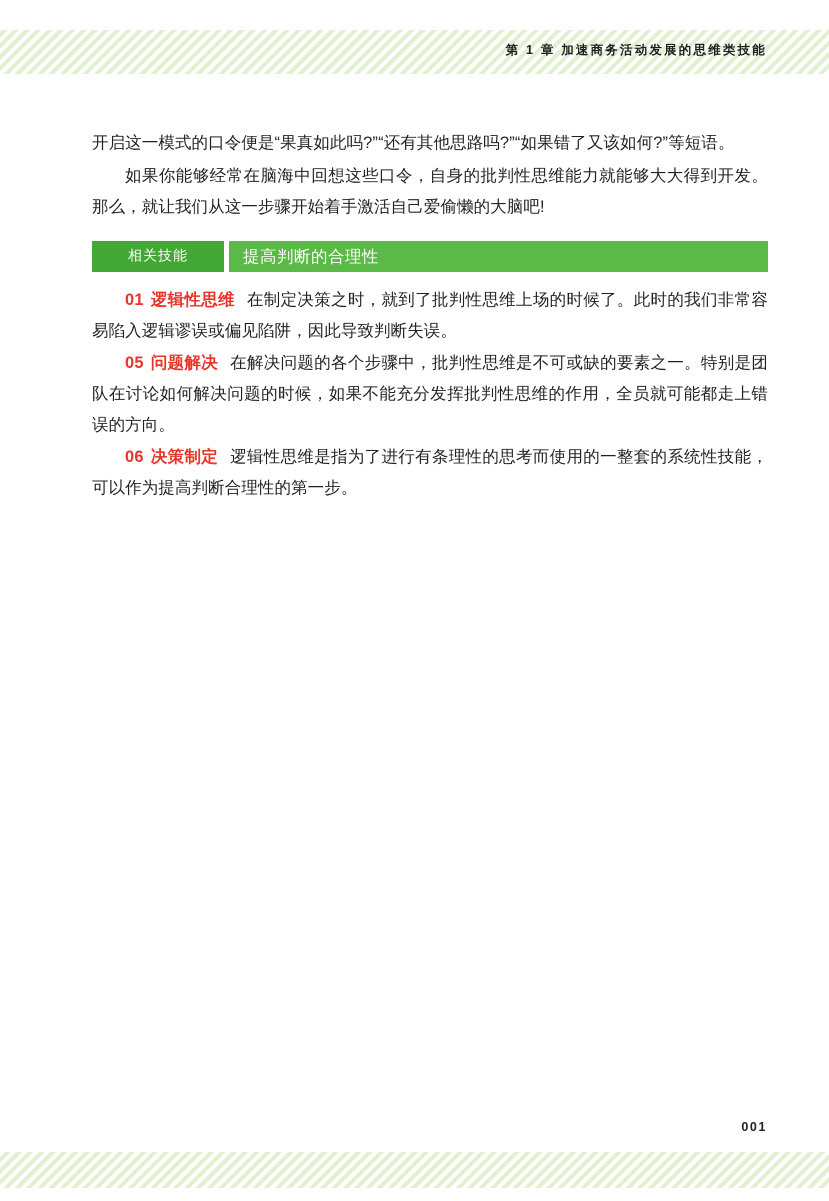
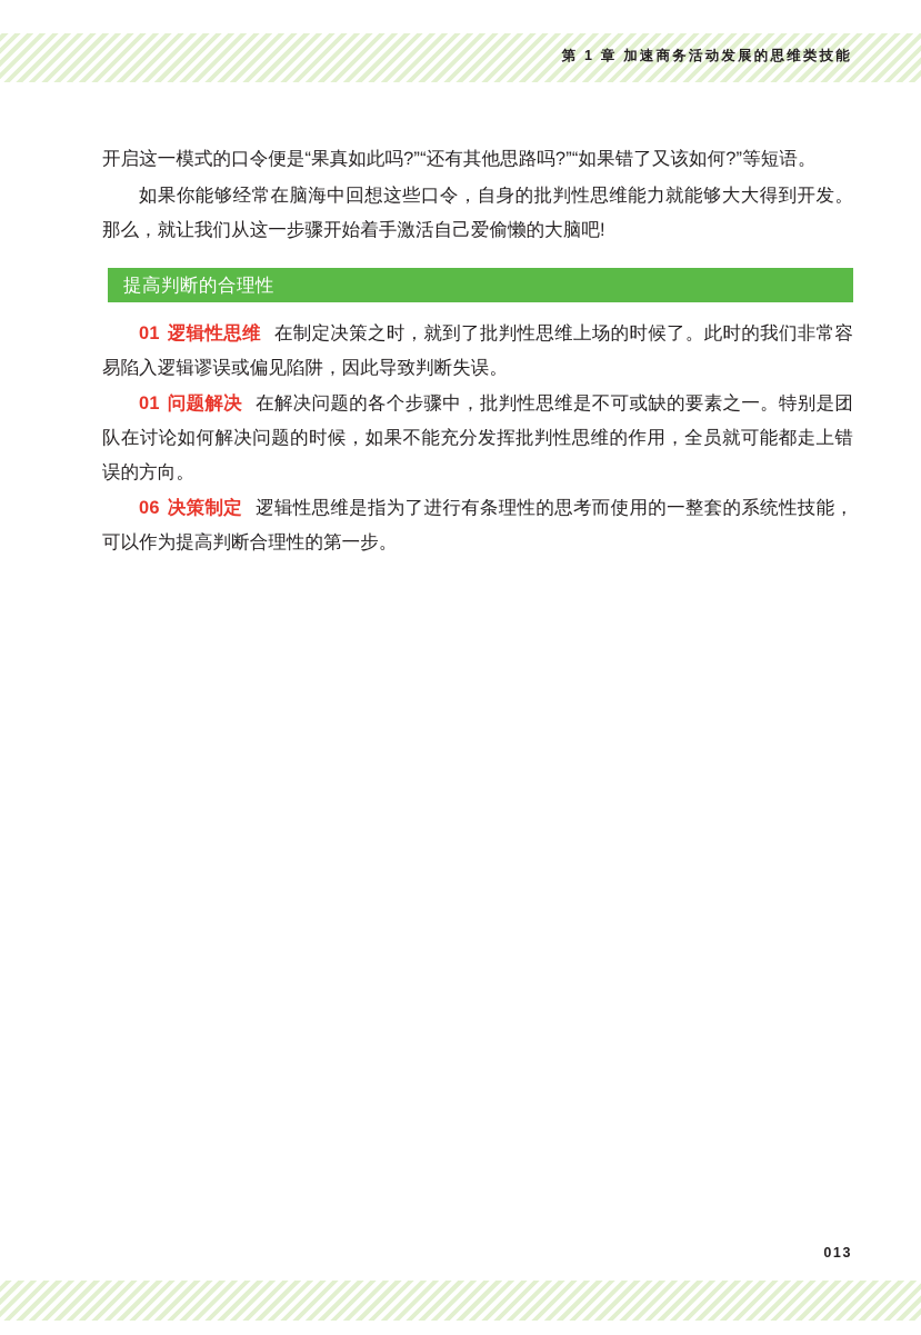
  第 1 章 加速商务活动发展的思维类技能
  开启这一模式的口令便是“果真如此吗?”“还有其他思路吗?”“如果错了又该如何?”等短语。
  如果你能够经常在脑海中回想这些口令，自身的批判性思维能力就能够大大得到开发。那么，就让我们从这一步骤开始着手激活自己爱偷懒的大脑吧!
- 相关技能
  提高判断的合理性
  01 逻辑性思维 在制定决策之时，就到了批判性思维上场的时候了。此时的我们非常容易陷入逻辑谬误或偏见陷阱，因此导致判断失误。
- 05 问题解决 在解决问题的各个步骤中，批判性思维是不可或缺的要素之一。特别是团队在讨论如何解决问题的时候，如果不能充分发挥批判性思维的作用，全员就可能都走上错误的方向。
+ 01 问题解决 在解决问题的各个步骤中，批判性思维是不可或缺的要素之一。特别是团队在讨论如何解决问题的时候，如果不能充分发挥批判性思维的作用，全员就可能都走上错误的方向。
  06 决策制定 逻辑性思维是指为了进行有条理性的思考而使用的一整套的系统性技能，可以作为提高判断合理性的第一步。
- 001
+ 013
